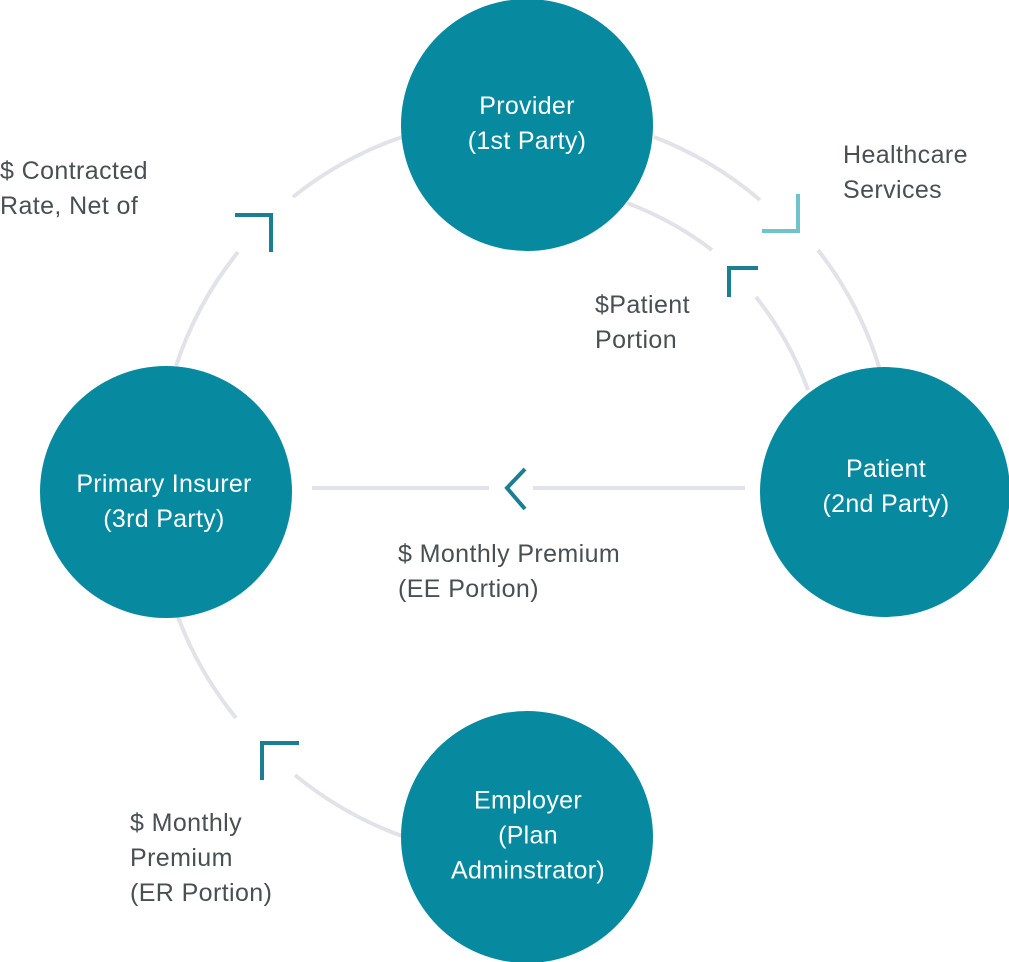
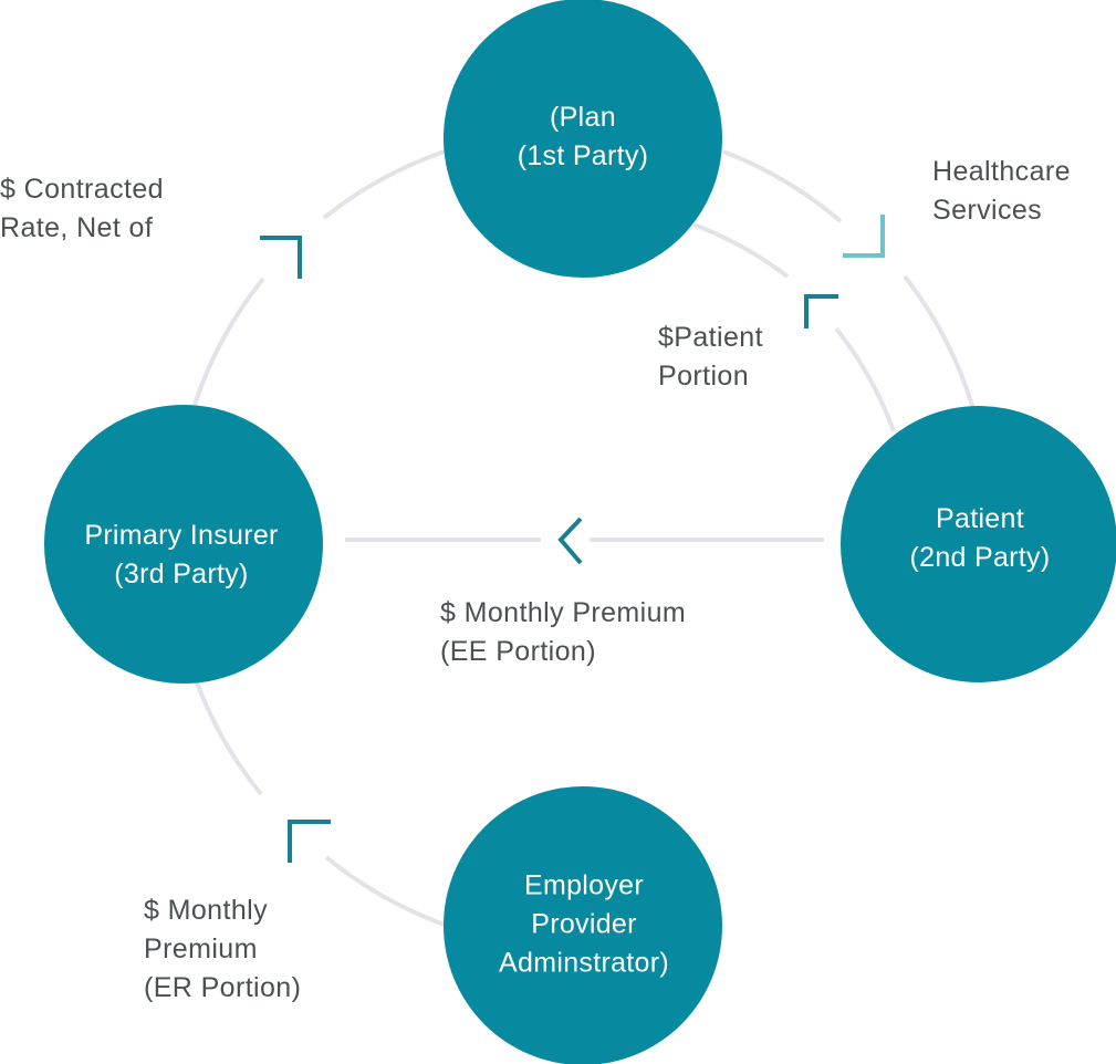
- Provider
+ (Plan
  (1st Party)
  Patient
  (2nd Party)
  Primary Insurer
  (3rd Party)
  Employer
- (Plan
+ Provider
  Adminstrator)
  $ Contracted
  Rate, Net of
  Healthcare
  Services
  $Patient
  Portion
  $ Monthly Premium
  (EE Portion)
  $ Monthly
  Premium
  (ER Portion)
